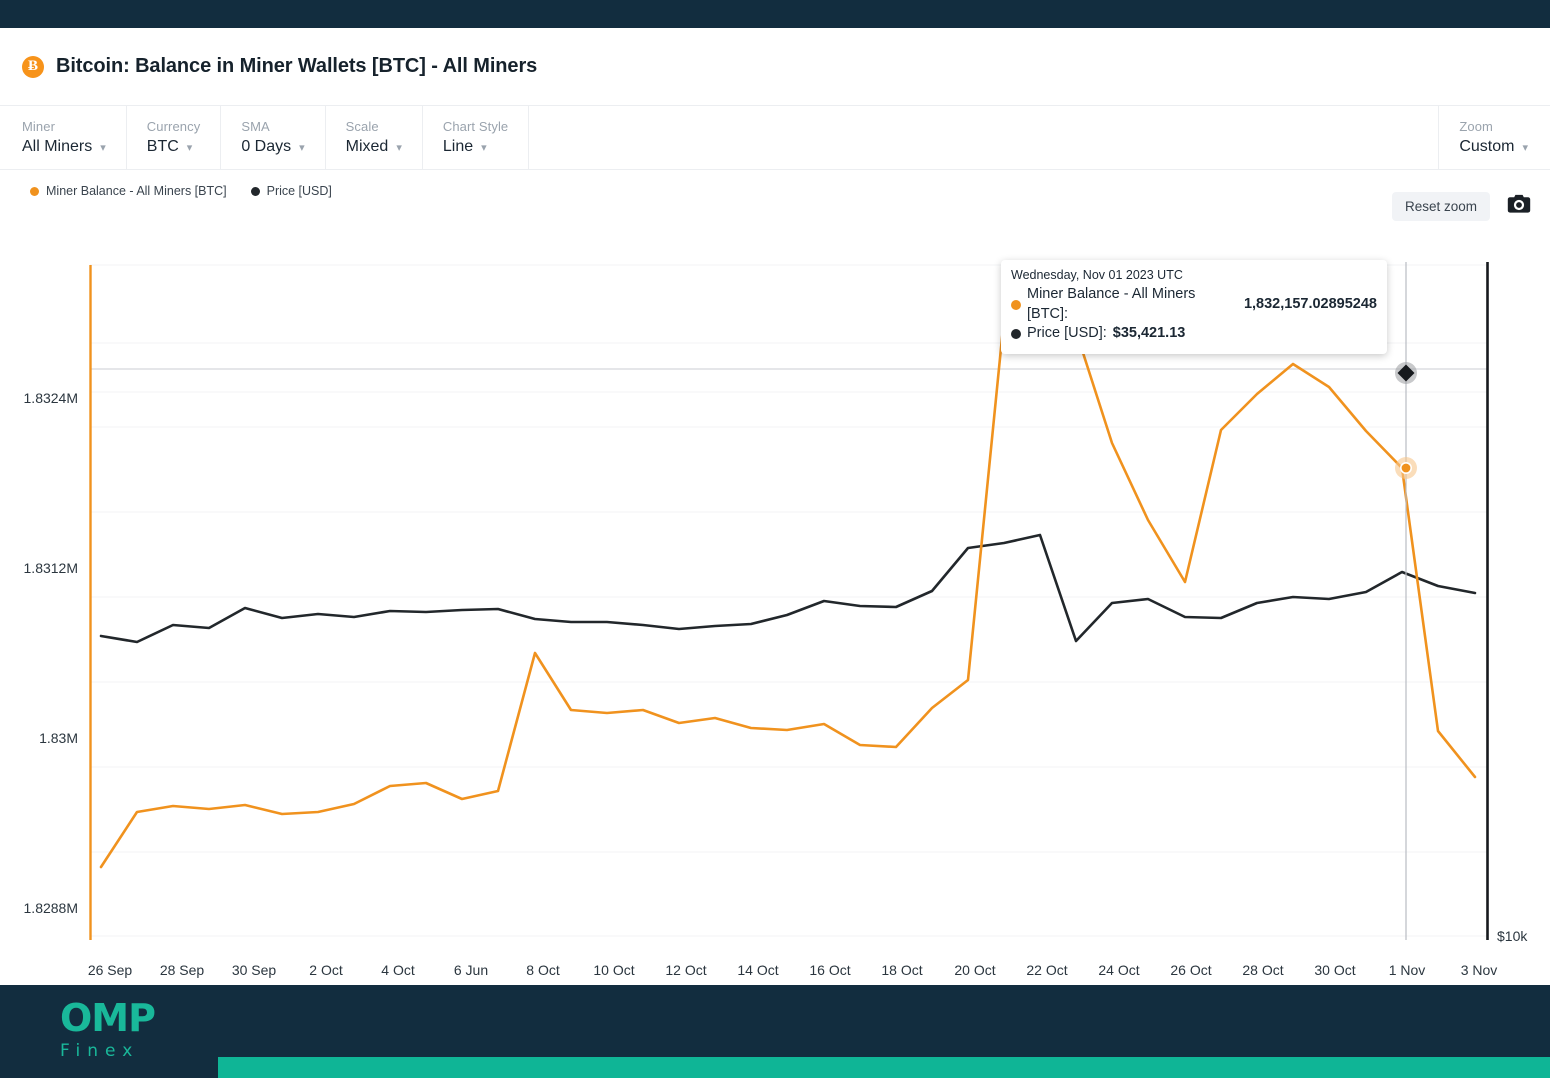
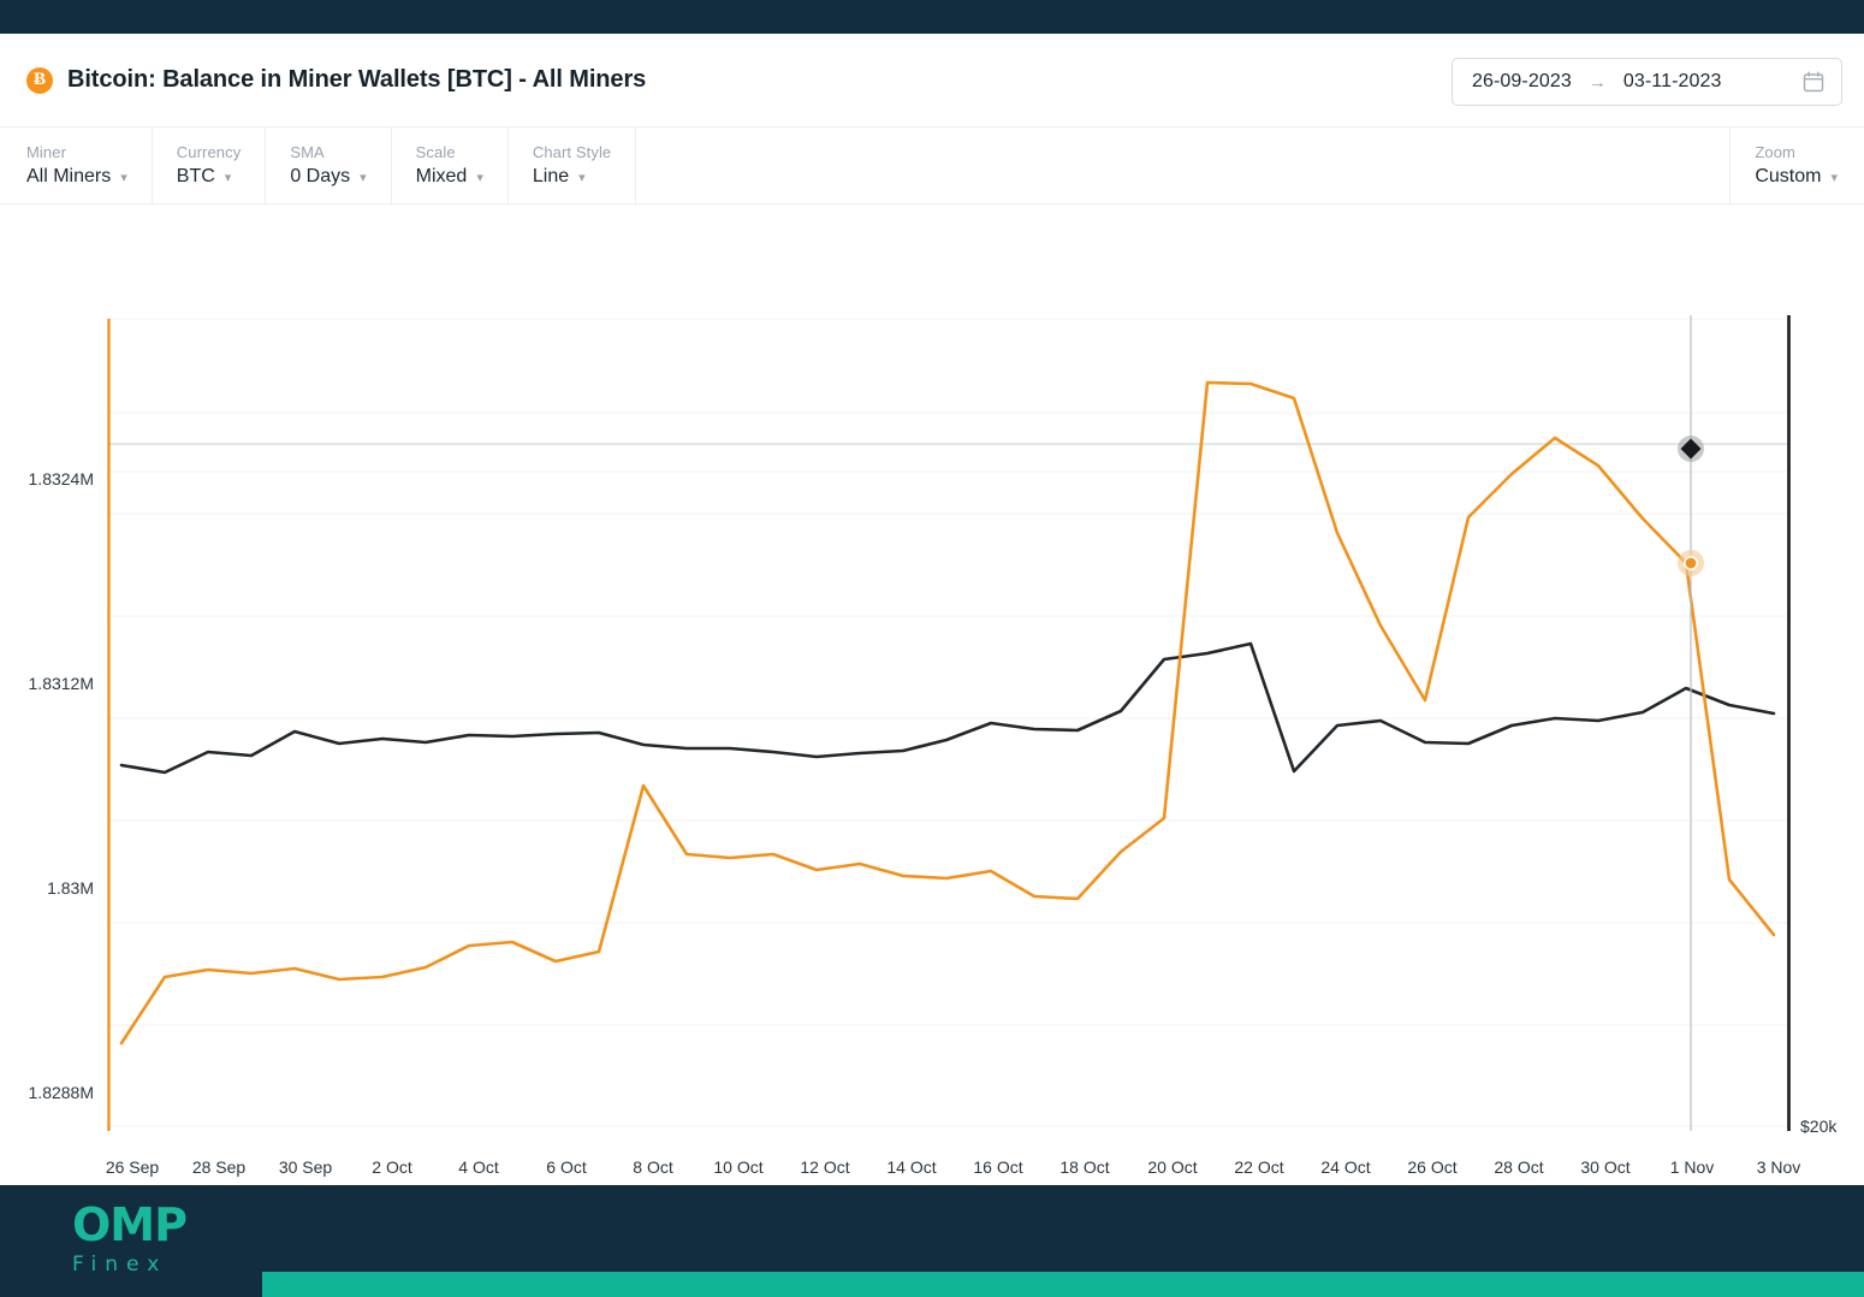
  Ƀ
  Bitcoin: Balance in Miner Wallets [BTC] - All Miners
+ 26-09-2023
+ →
+ 03-11-2023
  Miner
  All Miners
  ▾
  Currency
  BTC
  ▾
  SMA
  0 Days
  ▾
  Scale
  Mixed
  ▾
  Chart Style
  Line
  ▾
  Zoom
  Custom
  ▾
- Miner Balance - All Miners [BTC]
- Price [USD]
- Reset zoom
- Wednesday, Nov 01 2023 UTC
- Miner Balance - All Miners [BTC]:
- 1,832,157.02895248
- Price [USD]:
- $35,421.13
  1.8324M
  1.8312M
  1.83M
  1.8288M
- $10k
+ $20k
  26 Sep
  28 Sep
  30 Sep
  2 Oct
  4 Oct
- 6 Jun
+ 6 Oct
  8 Oct
  10 Oct
  12 Oct
  14 Oct
  16 Oct
  18 Oct
  20 Oct
  22 Oct
  24 Oct
  26 Oct
  28 Oct
  30 Oct
  1 Nov
  3 Nov
  OMP
  Finex
